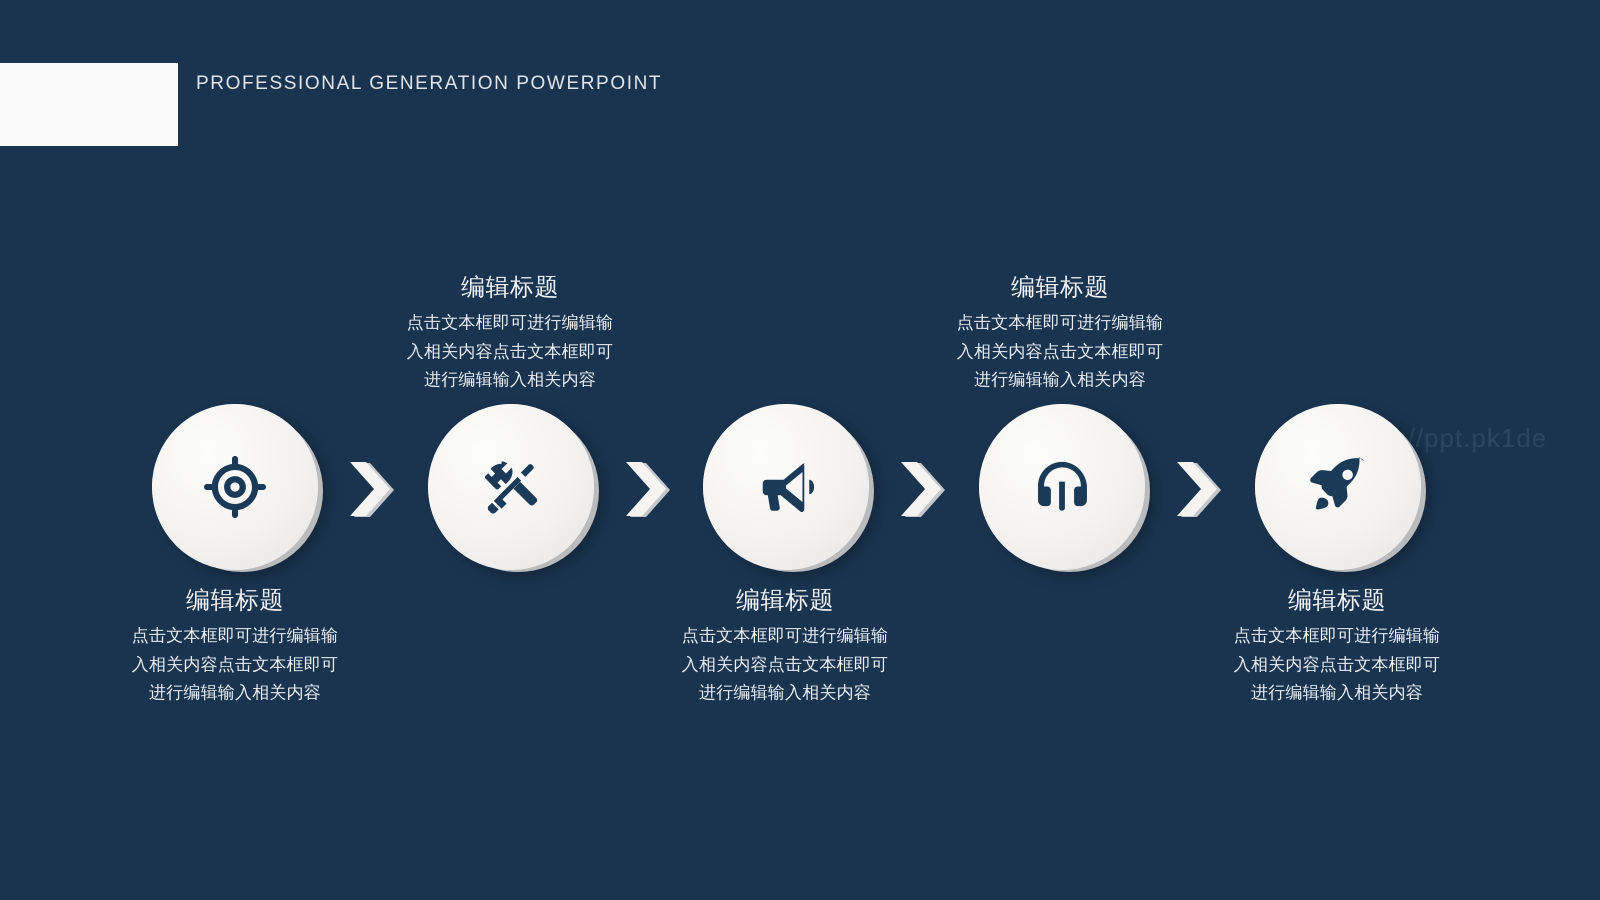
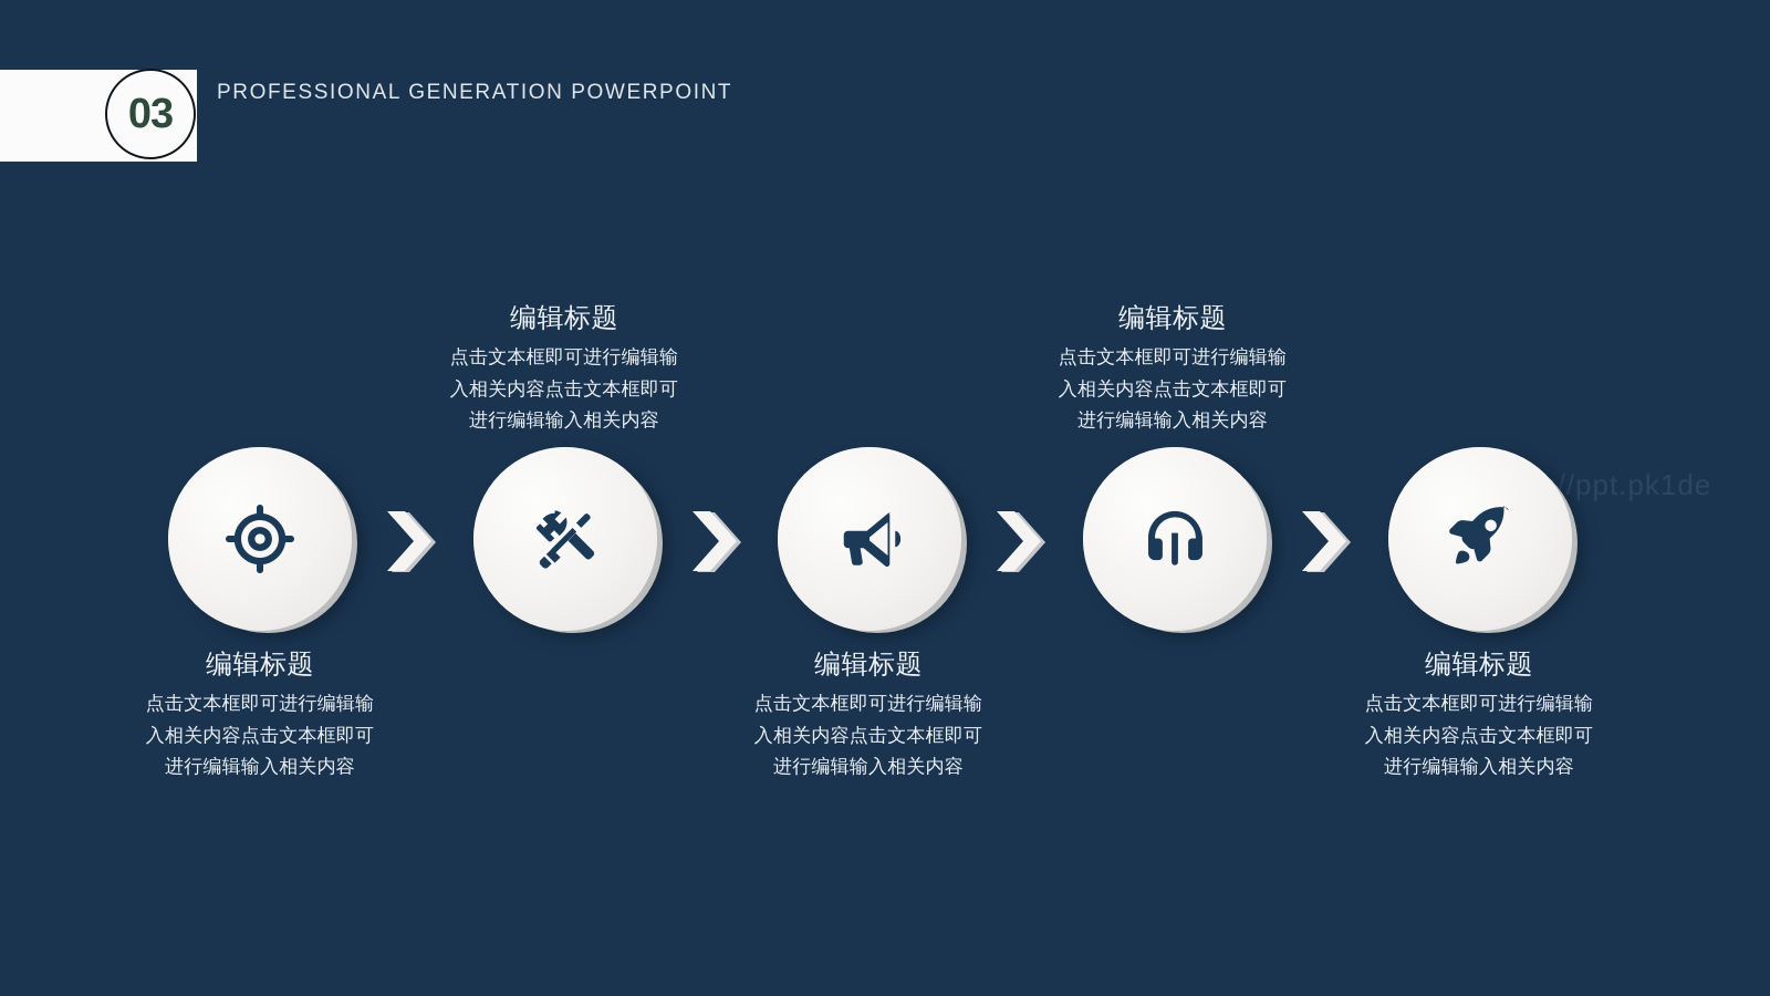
+ 03
  PROFESSIONAL GENERATION POWERPOINT
  编辑标题
  点击文本框即可进行编辑输
  入相关内容点击文本框即可
  进行编辑输入相关内容
  编辑标题
  点击文本框即可进行编辑输
  入相关内容点击文本框即可
  进行编辑输入相关内容
  编辑标题
  点击文本框即可进行编辑输
  入相关内容点击文本框即可
  进行编辑输入相关内容
  编辑标题
  点击文本框即可进行编辑输
  入相关内容点击文本框即可
  进行编辑输入相关内容
  编辑标题
  点击文本框即可进行编辑输
  入相关内容点击文本框即可
  进行编辑输入相关内容
